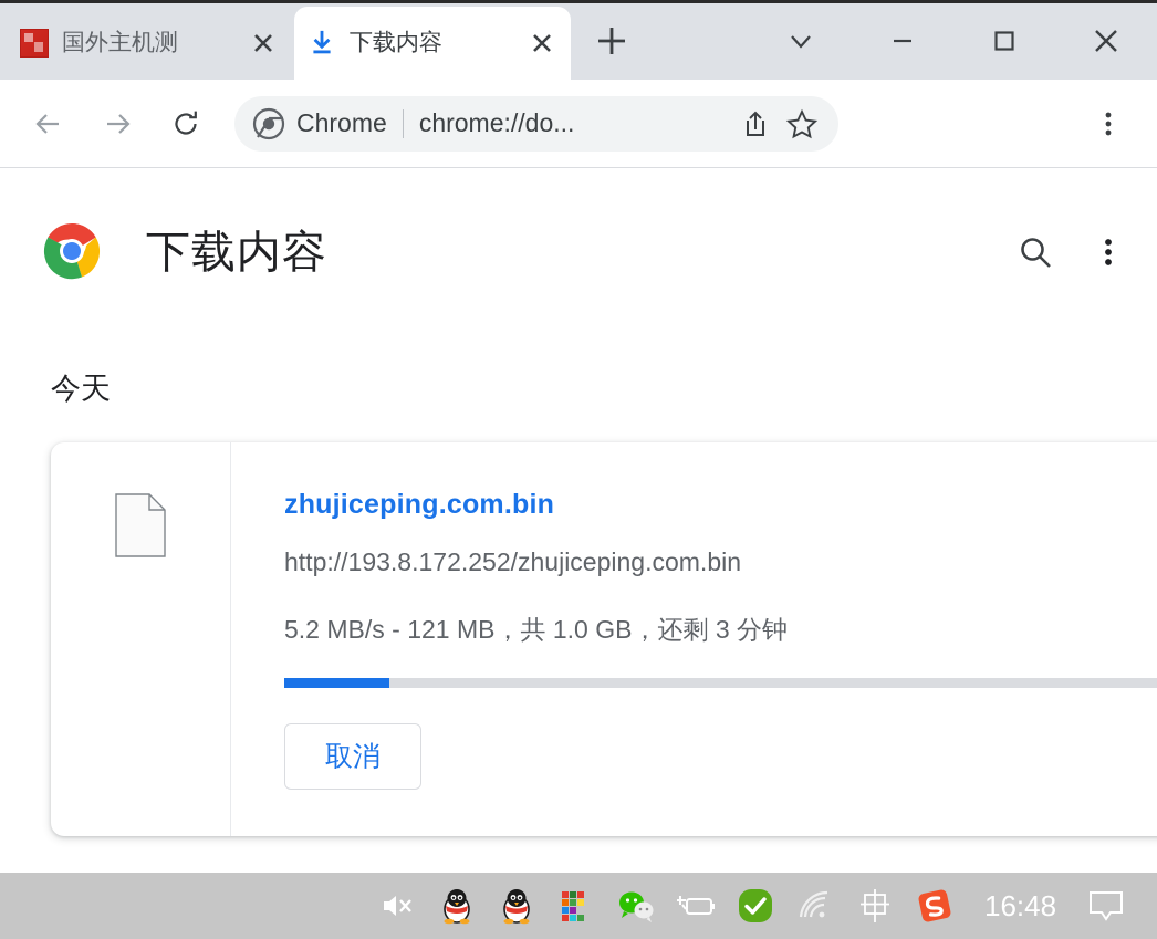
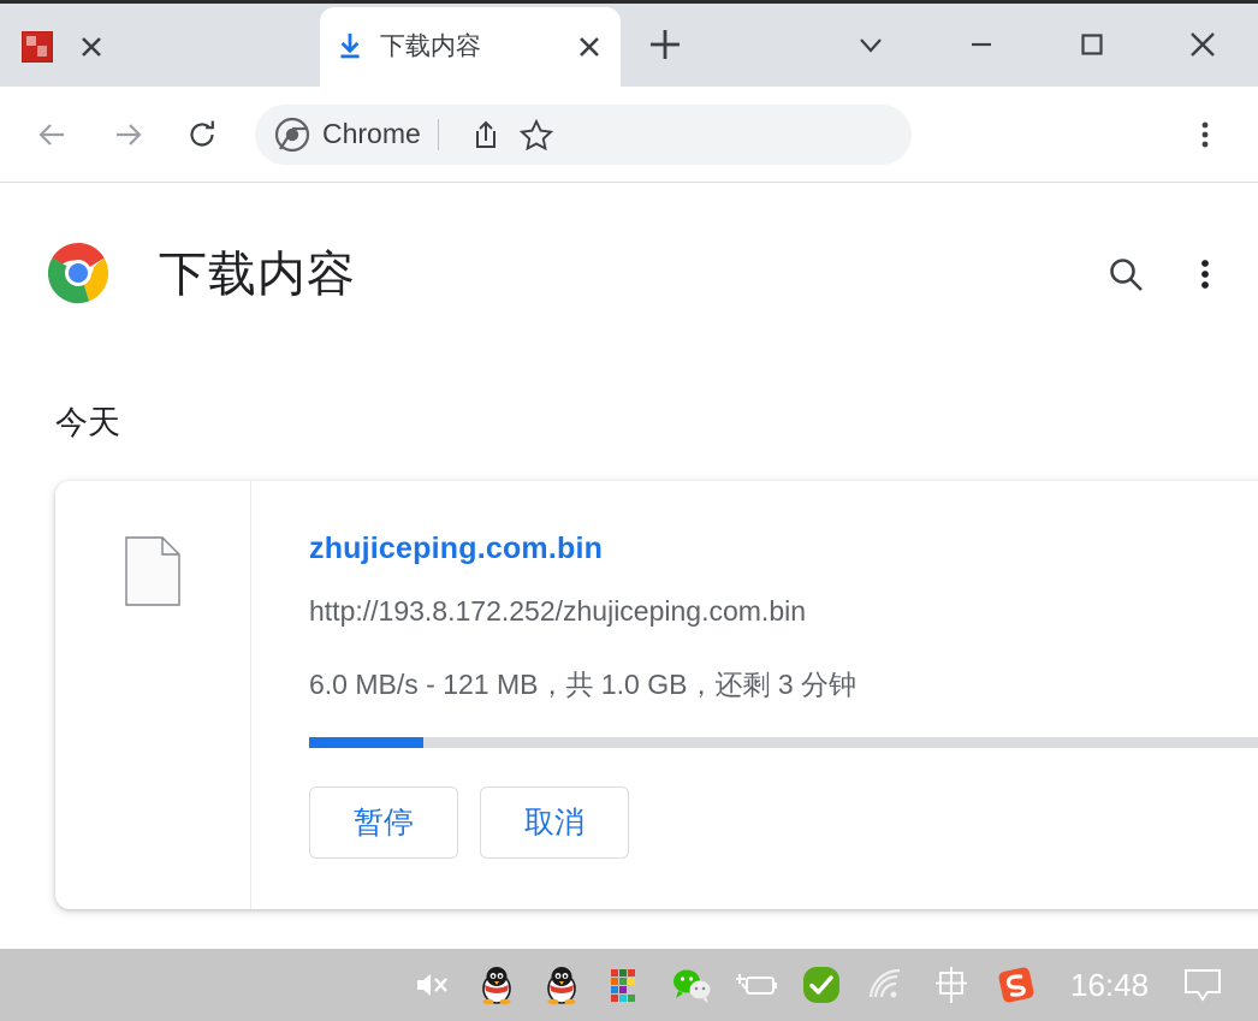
- 国外主机测
  下载内容
  Chrome
- chrome://do...
  下载内容
  今天
  zhujiceping.com.bin
  http://193.8.172.252/zhujiceping.com.bin
- 5.2 MB/s - 121 MB，共 1.0 GB，还剩 3 分钟
+ 6.0 MB/s - 121 MB，共 1.0 GB，还剩 3 分钟
+ 暂停
  取消
  16:48
